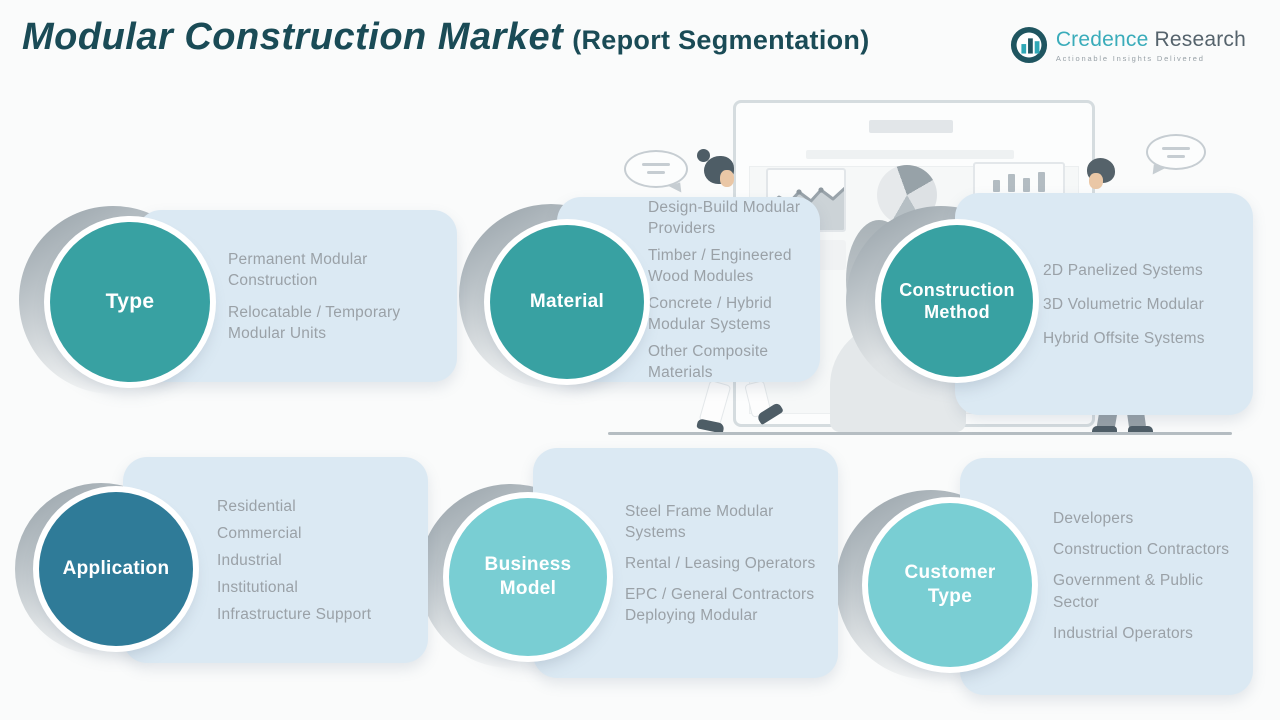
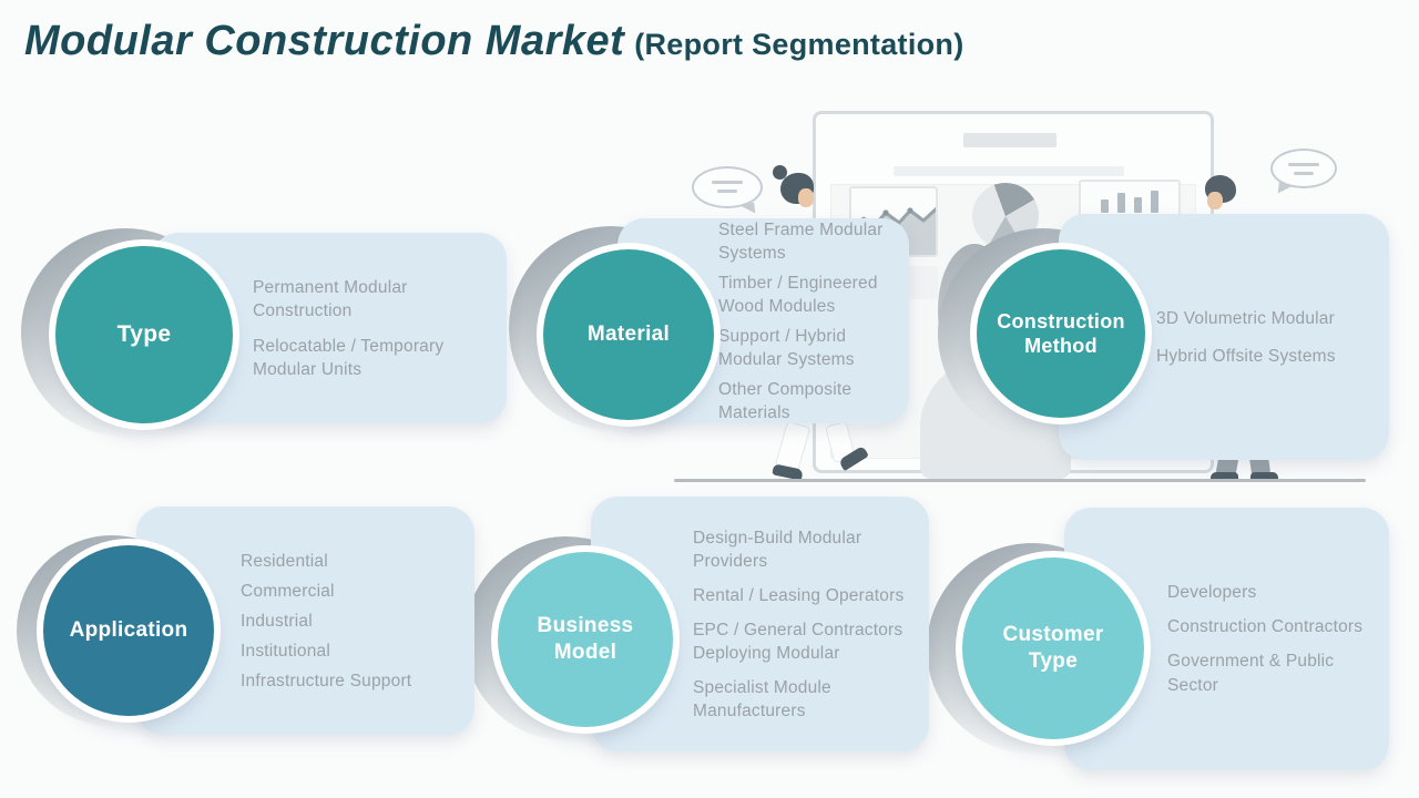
  Modular Construction Market (Report Segmentation)
- Credence Research
- Actionable Insights Delivered
  Permanent Modular Construction
  Relocatable / Temporary Modular Units
  Type
- Design-Build Modular Providers
+ Steel Frame Modular Systems
  Timber / Engineered Wood Modules
- Concrete / Hybrid Modular Systems
+ Support / Hybrid Modular Systems
  Other Composite Materials
  Material
- 2D Panelized Systems
  3D Volumetric Modular
  Hybrid Offsite Systems
  Construction Method
  Residential
  Commercial
  Industrial
  Institutional
  Infrastructure Support
  Application
- Steel Frame Modular Systems
+ Design-Build Modular Providers
  Rental / Leasing Operators
  EPC / General Contractors Deploying Modular
+ Specialist Module Manufacturers
  Business Model
  Developers
  Construction Contractors
  Government & Public Sector
- Industrial Operators
  Customer Type
